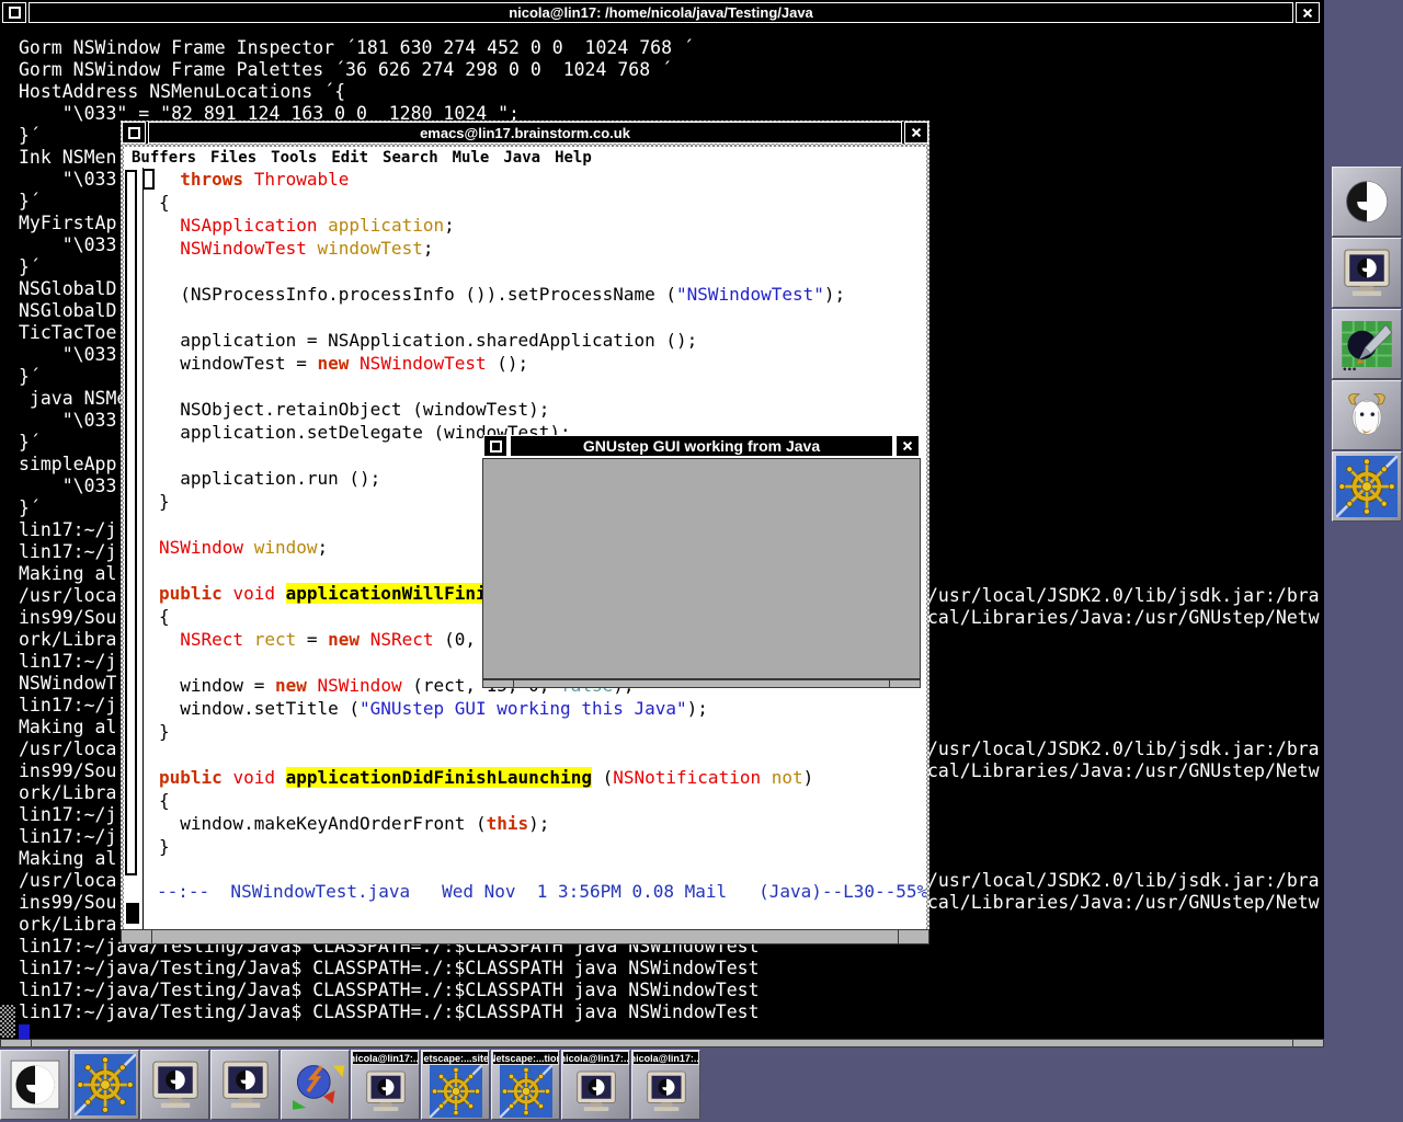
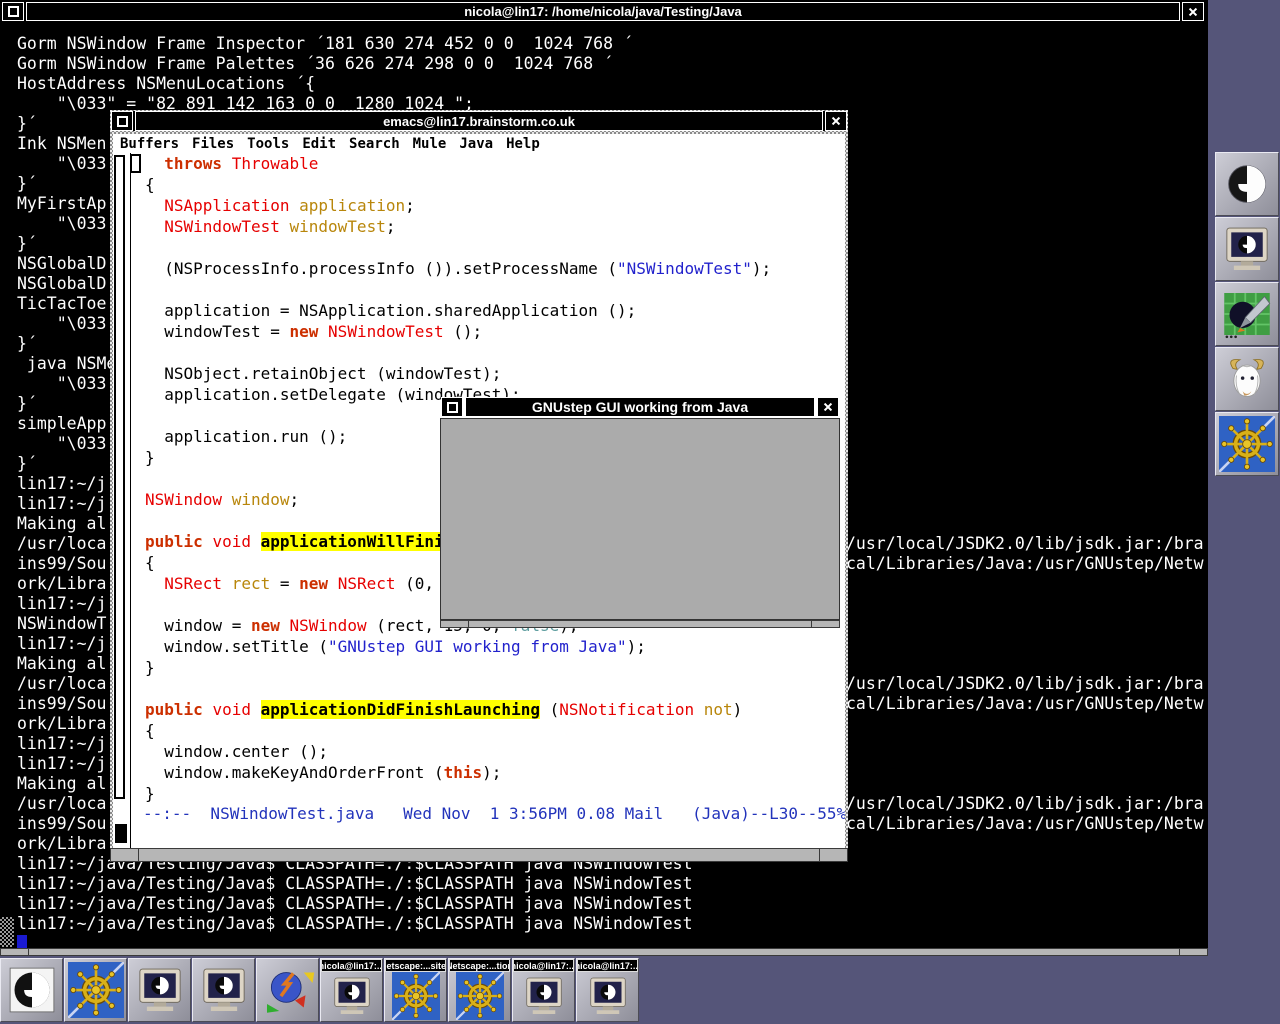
  nicola@lin17: /home/nicola/java/Testing/Java
  Gorm NSWindow Frame Inspector ´181 630 274 452 0 0 1024 768 ´
  Gorm NSWindow Frame Palettes ´36 626 274 298 0 0 1024 768 ´
  HostAddress NSMenuLocations ´{
- "\033" = "82 891 124 163 0 0 1280 1024 ";
+ "\033" = "82 891 142 163 0 0 1280 1024 ";
  }´
  Ink NSMen
  "\033
  }´
  MyFirstAp
  "\033
  }´
  NSGlobalD
  NSGlobalD
  TicTacToe
  "\033
  }´
  java NSM
  "\033
  }´
  simpleApp
  "\033
  }´
  lin17:~/j
  lin17:~/j
  Making al
  /usr/loca
  /usr/local/JSDK2.0/lib/jsdk.jar:/bra
  ins99/Sou
  cal/Libraries/Java:/usr/GNUstep/Netw
  ork/Libra
  lin17:~/j
  NSWindowT
  lin17:~/j
  Making al
  /usr/loca
  /usr/local/JSDK2.0/lib/jsdk.jar:/bra
  ins99/Sou
  cal/Libraries/Java:/usr/GNUstep/Netw
  ork/Libra
  lin17:~/j
  lin17:~/j
  Making al
  /usr/loca
  /usr/local/JSDK2.0/lib/jsdk.jar:/bra
  ins99/Sou
  cal/Libraries/Java:/usr/GNUstep/Netw
  ork/Libra
  lin17:~/java/Testing/Java$ CLASSPATH=./:$CLASSPATH java NSWindowTest
  lin17:~/java/Testing/Java$ CLASSPATH=./:$CLASSPATH java NSWindowTest
  lin17:~/java/Testing/Java$ CLASSPATH=./:$CLASSPATH java NSWindowTest
  lin17:~/java/Testing/Java$ CLASSPATH=./:$CLASSPATH java NSWindowTest
  emacs@lin17.brainstorm.co.uk
  Buffers
  Files
  Tools
  Edit
  Search
  Mule
  Java
  Help
  throws Throwable
  {
  NSApplication application;
  NSWindowTest windowTest;
  (NSProcessInfo.processInfo ()).setProcessName ("NSWindowTest");
  application = NSApplication.sharedApplication ();
  windowTest = new NSWindowTest ();
  NSObject.retainObject (windowTest);
  application.setDelegate (windowTest);
  application.run ();
  }
  NSWindow window;
  {
- window.setTitle ("GNUstep GUI working this Java");
+ window.setTitle ("GNUstep GUI working from Java");
  }
  public void applicationDidFinishLaunching (NSNotification not)
  {
+ window.center ();
  window.makeKeyAndOrderFront (this);
  }
  --:-- NSWindowTest.java Wed Nov 1 3:56PM 0.08 Mail (Java)--L30--55%
  GNUstep GUI working from Java
  nicola@lin17:..
  etscape:...site
  Netscape:...tio
  nicola@lin17:..
  nicola@lin17:..
